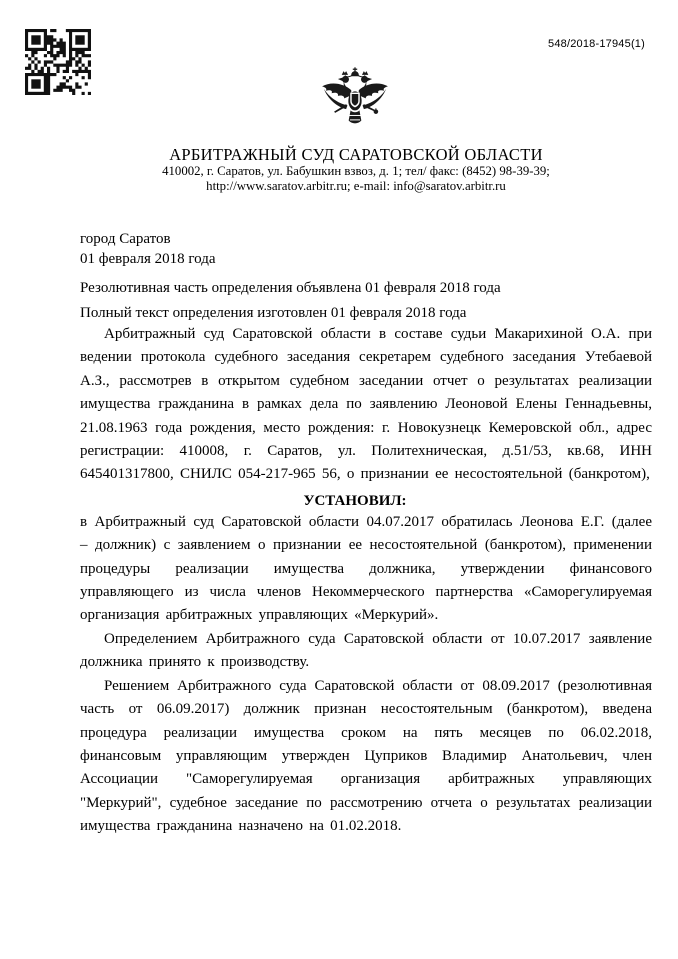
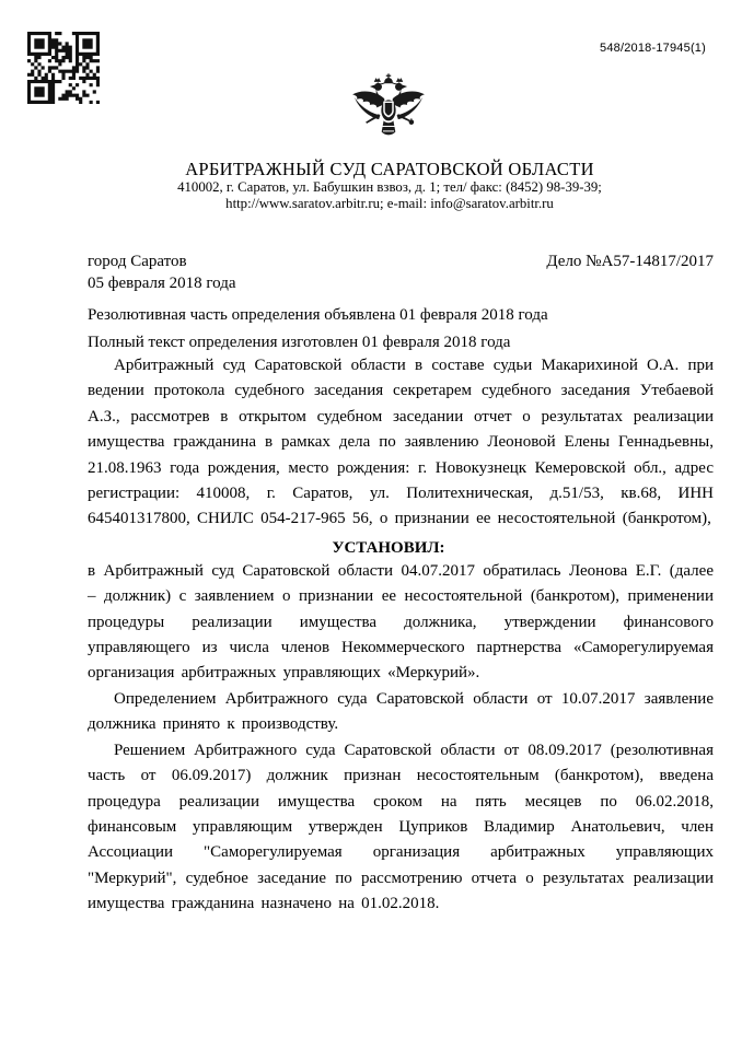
  548/2018-17945(1)
  АРБИТРАЖНЫЙ СУД САРАТОВСКОЙ ОБЛАСТИ
  410002, г. Саратов, ул. Бабушкин взвоз, д. 1; тел/ факс: (8452) 98-39-39;
  http://www.saratov.arbitr.ru; e-mail: info@saratov.arbitr.ru
  город Саратов
+ Дело №А57-14817/2017
- 01 февраля 2018 года
+ 05 февраля 2018 года
  Резолютивная часть определения объявлена 01 февраля 2018 года
  Полный текст определения изготовлен 01 февраля 2018 года
  Арбитражный суд Саратовской области в составе судьи Макарихиной О.А. при ведении протокола судебного заседания секретарем судебного заседания Утебаевой А.З., рассмотрев в открытом судебном заседании отчет о результатах реализации имущества гражданина в рамках дела по заявлению Леоновой Елены Геннадьевны, 21.08.1963 года рождения, место рождения: г. Новокузнецк Кемеровской обл., адрес регистрации: 410008, г. Саратов, ул. Политехническая, д.51/53, кв.68, ИНН 645401317800, СНИЛС 054-217-965 56, о признании ее несостоятельной (банкротом),
  УСТАНОВИЛ:
  в Арбитражный суд Саратовской области 04.07.2017 обратилась Леонова Е.Г. (далее – должник) с заявлением о признании ее несостоятельной (банкротом), применении процедуры реализации имущества должника, утверждении финансового управляющего из числа членов Некоммерческого партнерства «Саморегулируемая организация арбитражных управляющих «Меркурий».
  Определением Арбитражного суда Саратовской области от 10.07.2017 заявление должника принято к производству.
  Решением Арбитражного суда Саратовской области от 08.09.2017 (резолютивная часть от 06.09.2017) должник признан несостоятельным (банкротом), введена процедура реализации имущества сроком на пять месяцев по 06.02.2018, финансовым управляющим утвержден Цуприков Владимир Анатольевич, член Ассоциации "Саморегулируемая организация арбитражных управляющих "Меркурий", судебное заседание по рассмотрению отчета о результатах реализации имущества гражданина назначено на 01.02.2018.
